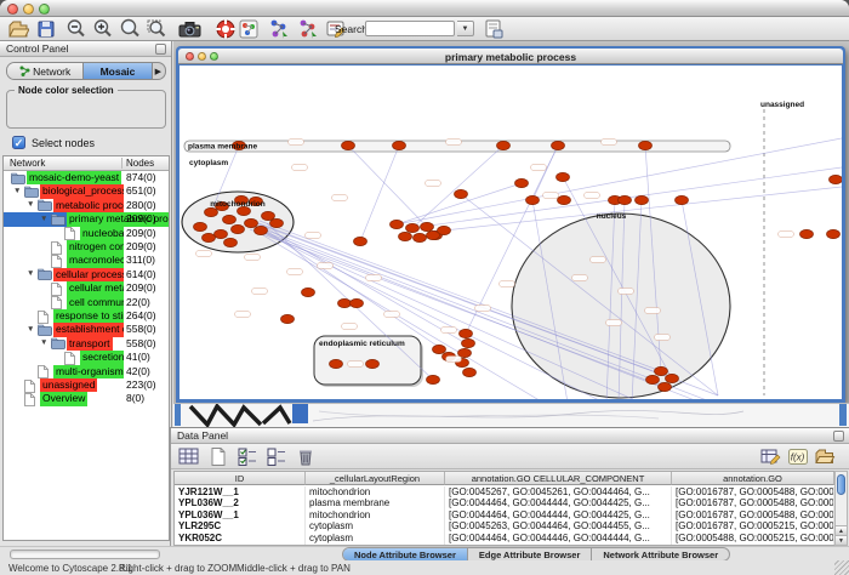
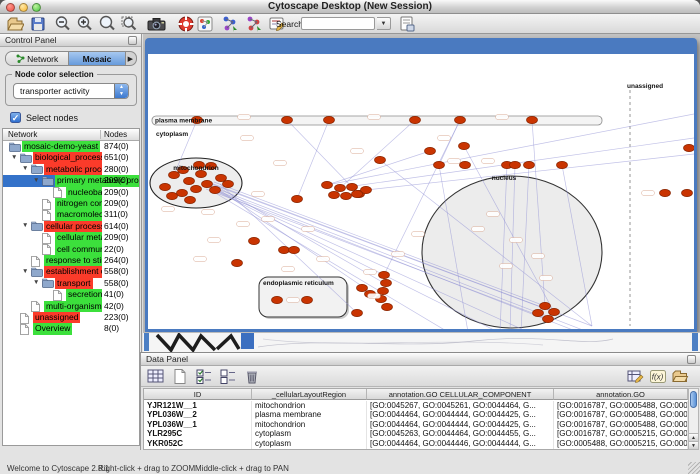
+ Cytoscape Desktop (New Session)
  Searc
  Control Panel
  Network
  Mosaic
  Node color selection
+ transporter activity
  ✓
  Select nodes
  Network
  Nodes
  mosaic-demo-yeast
  874(0)
  biological_proces
  651(0)
  metabolic proc
  280(0)
  primary metabolic pro
  209(0)
  nucleoba
  209(0)
  nitrogen co
  209(0)
  macromolec
  311(0)
  cellular proces
  614(0)
  cellular met
  209(0)
  22(0)
  response to sti
  264(0)
  establishment
  558(0)
  transport
  558(0)
  secretion
  41(0)
  multi-organism
  42(0)
  unassigned
  223(0)
  Overview
  8(0)
- primary metabolic process
  Data Panel
  f(x)
  ID
  _cellularLayoutRegion
  annotation.GO CELLULAR_COMPONENT
  YJR121W__1
  mitochondrion
  [GO:0045267, GO:0045261, GO:0044464, G...
  [GO:0016787, GO:0005488, GO:000
  YPL036W__2
  plasma membrane
  [GO:0044464, GO:0044444, GO:0044425, G...
  [GO:0016787, GO:0005488, GO:000
  YPL036W__1
  mitochondrion
  [GO:0044464, GO:0044444, GO:0044425, G...
  [GO:0016787, GO:0005488, GO:000
  YLR295C
  cytoplasm
  [GO:0045263, GO:0044464, GO:0044455, G...
  [GO:0016787, GO:0005215, GO:000
  YKR052C
  cytoplasm
  [GO:0044464, GO:0044446, GO:0044444, G...
  [GO:0005488, GO:0005215, GO:000
- Node Attribute Browser
- Edge Attribute Browser
- Network Attribute Browser
  Welcome to Cytoscape 2.8.1
  Right-click + drag to ZOOM
  Middle-click + drag to PAN
